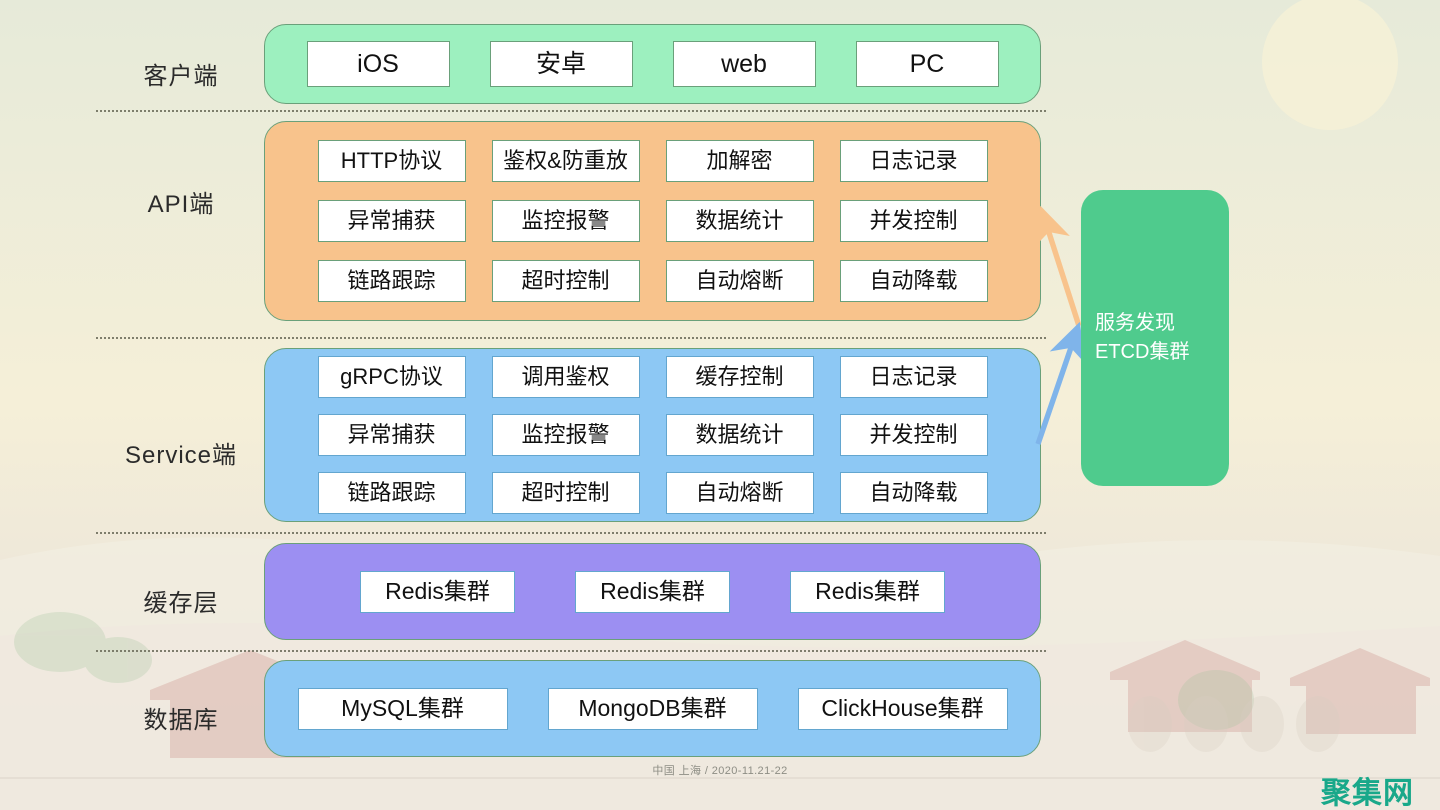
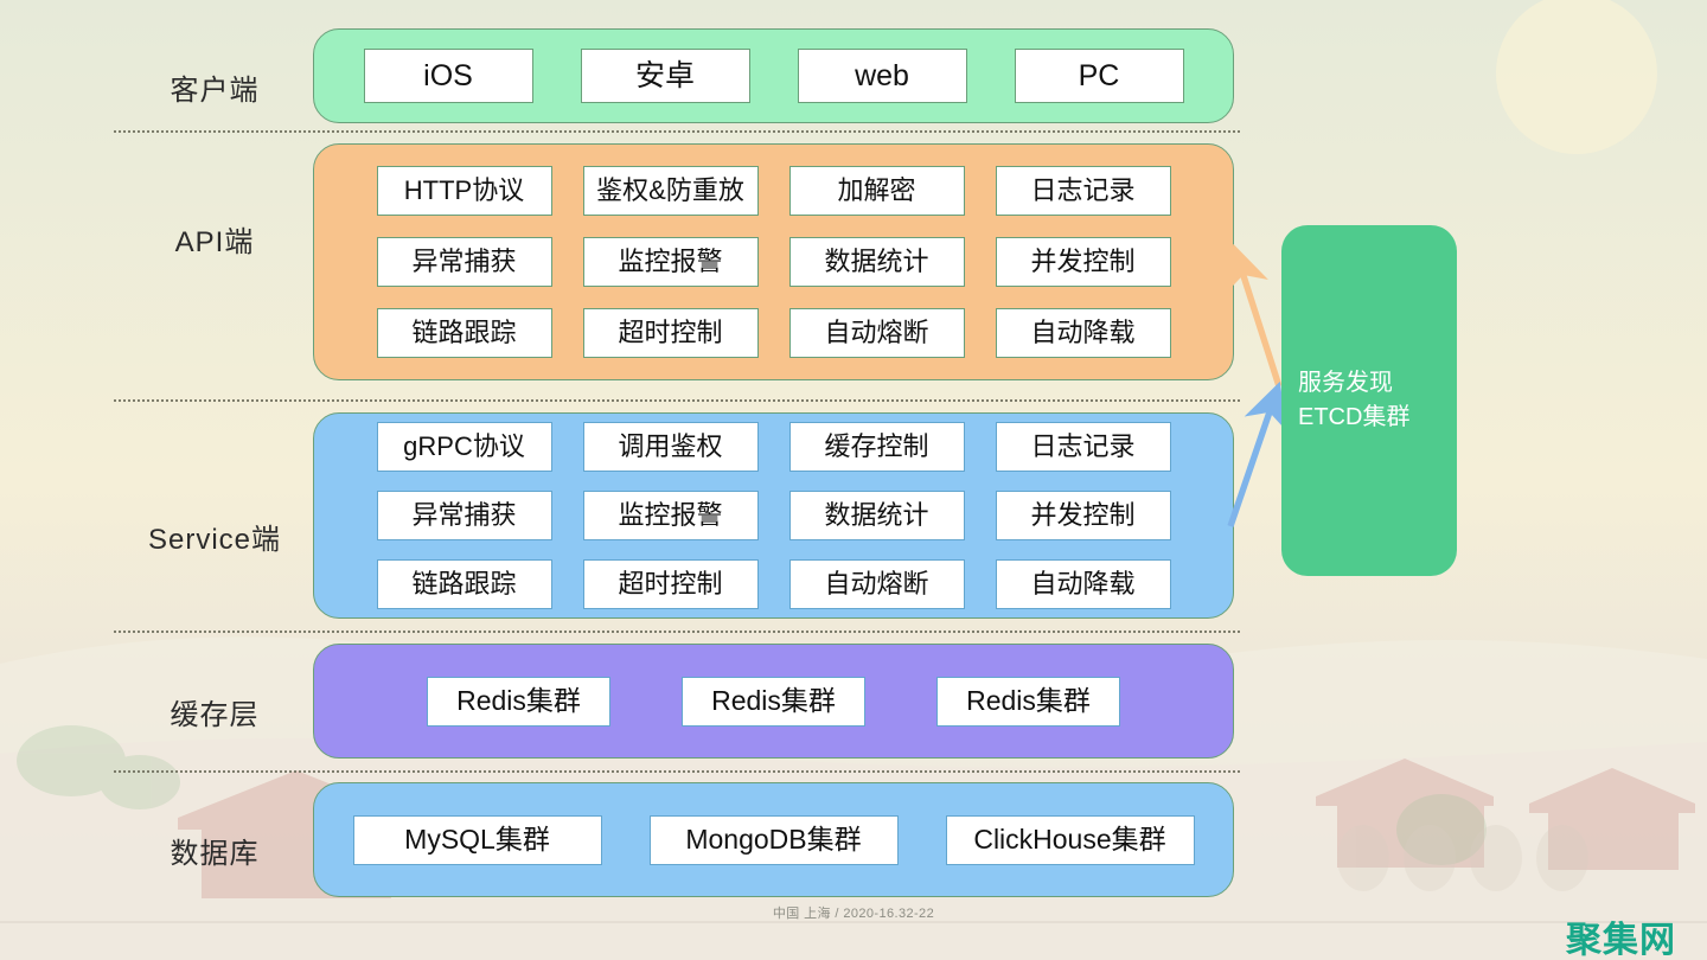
  客户端
  iOS
  安卓
  web
  PC
  API端
  HTTP协议
  鉴权&防重放
  加解密
  日志记录
  异常捕获
  监控报警
  数据统计
  并发控制
  链路跟踪
  超时控制
  自动熔断
  自动降载
  Service端
  gRPC协议
  调用鉴权
  缓存控制
  日志记录
  异常捕获
  监控报警
  数据统计
  并发控制
  链路跟踪
  超时控制
  自动熔断
  自动降载
  缓存层
  Redis集群
  Redis集群
  Redis集群
  数据库
  MySQL集群
  MongoDB集群
  ClickHouse集群
  服务发现
  ETCD集群
- 中国 上海 / 2020-11.21-22
+ 中国 上海 / 2020-16.32-22
  聚集网
